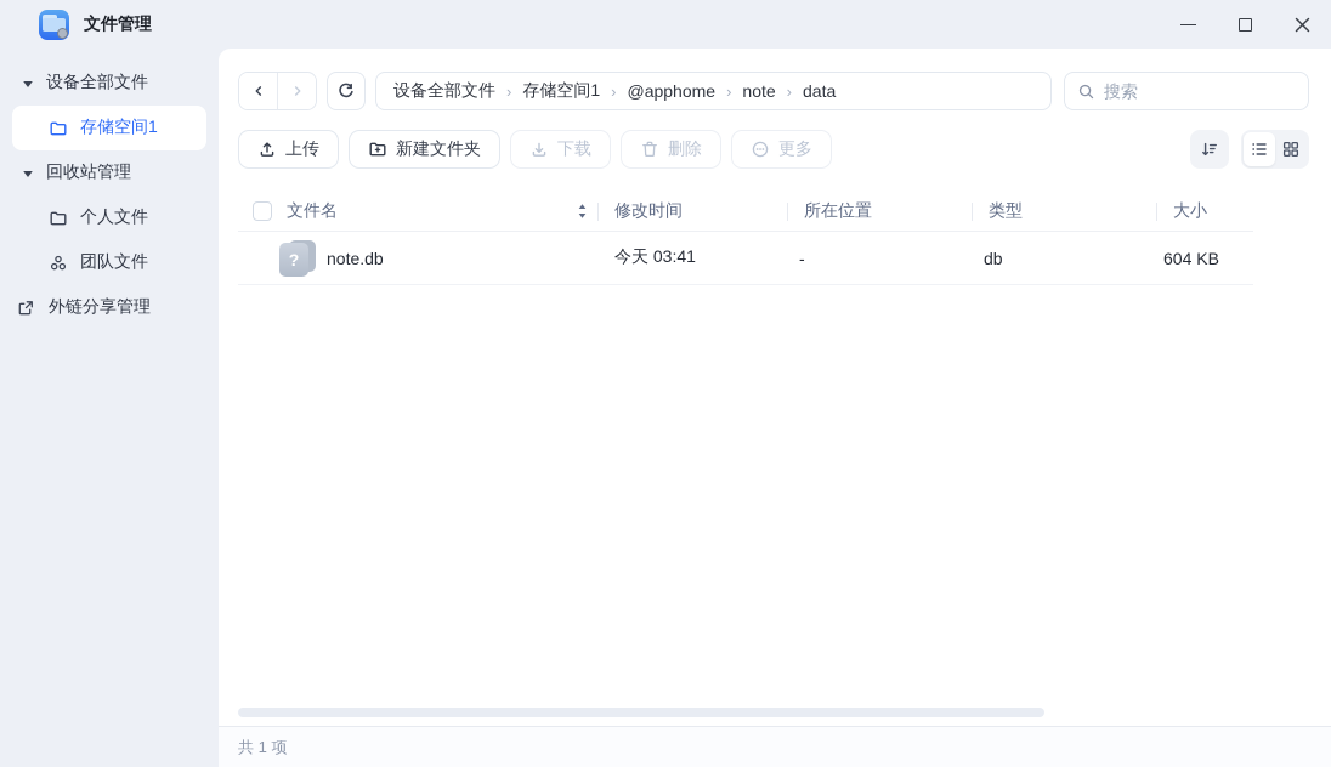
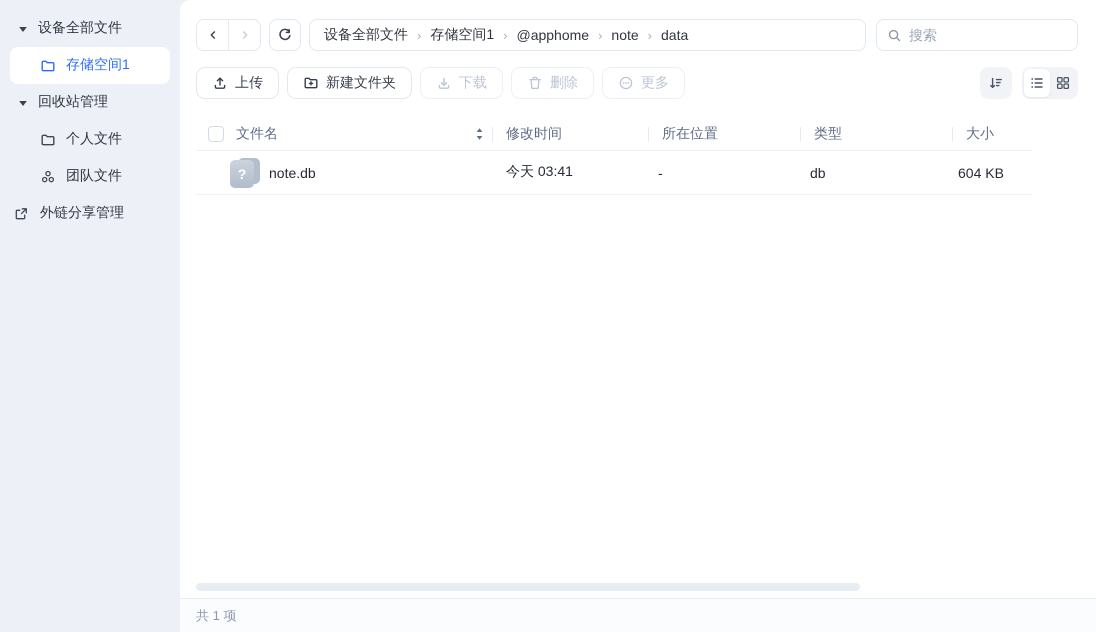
- 文件管理
  设备全部文件
  存储空间1
  回收站管理
  个人文件
  团队文件
  外链分享管理
  设备全部文件
  ›
  存储空间1
  ›
  @apphome
  ›
  note
  ›
  data
  搜索
  上传
  新建文件夹
  下载
  删除
  更多
  文件名
  修改时间
  所在位置
  类型
  大小
  ?
  note.db
  今天 03:41
  -
  db
  604 KB
  共 1 项
